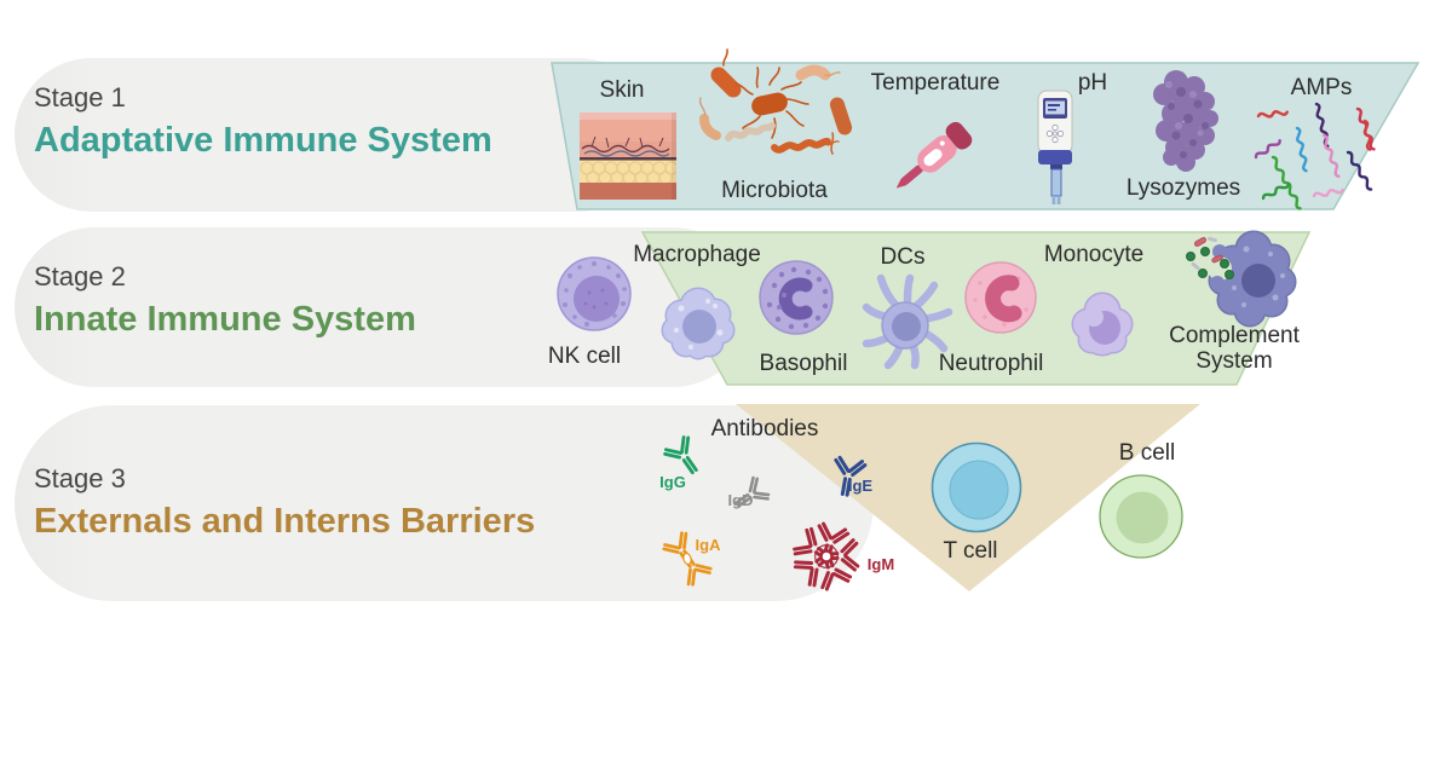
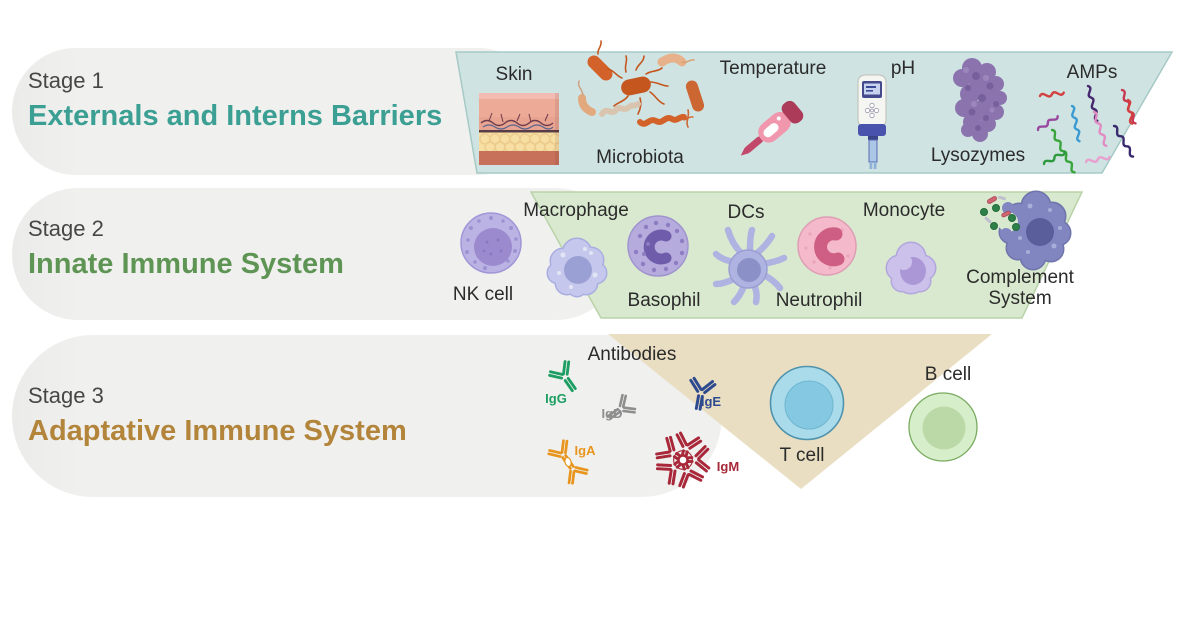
  Stage 1
- Adaptative Immune System
+ Externals and Interns Barriers
  Stage 2
  Innate Immune System
  Stage 3
- Externals and Interns Barriers
+ Adaptative Immune System
  Skin
  Microbiota
  Temperature
  pH
  Lysozymes
  AMPs
  NK cell
  Macrophage
  Basophil
  DCs
  Neutrophil
  Monocyte
  Complement System
  Antibodies
  IgG
  IgD
  IgE
  IgA
  IgM
  T cell
  B cell
